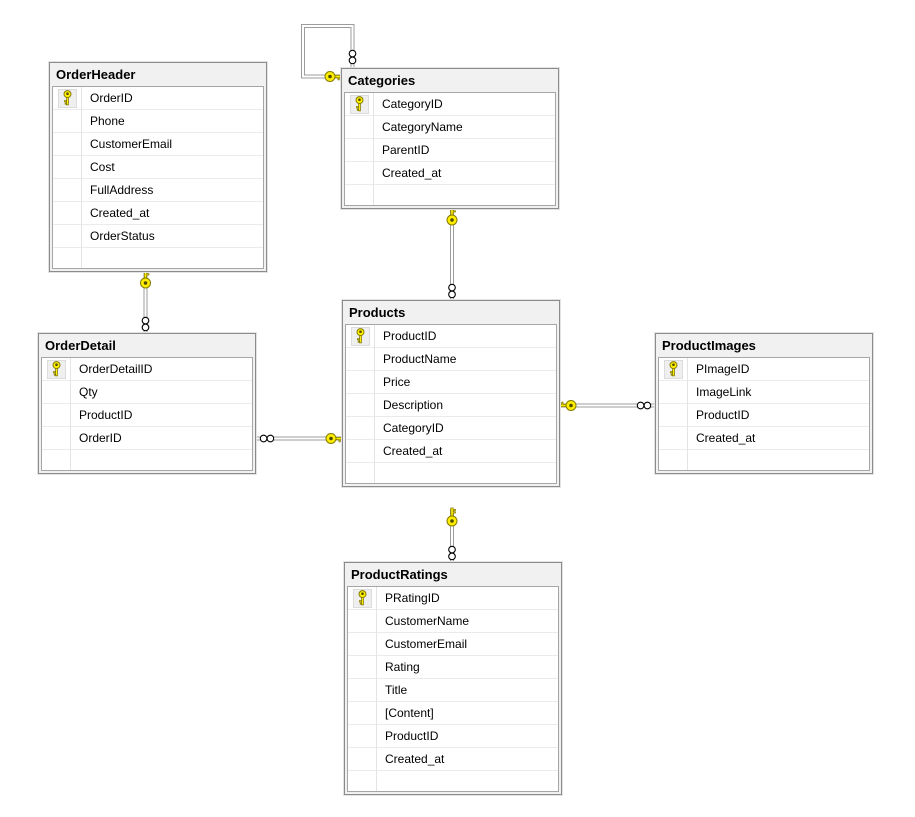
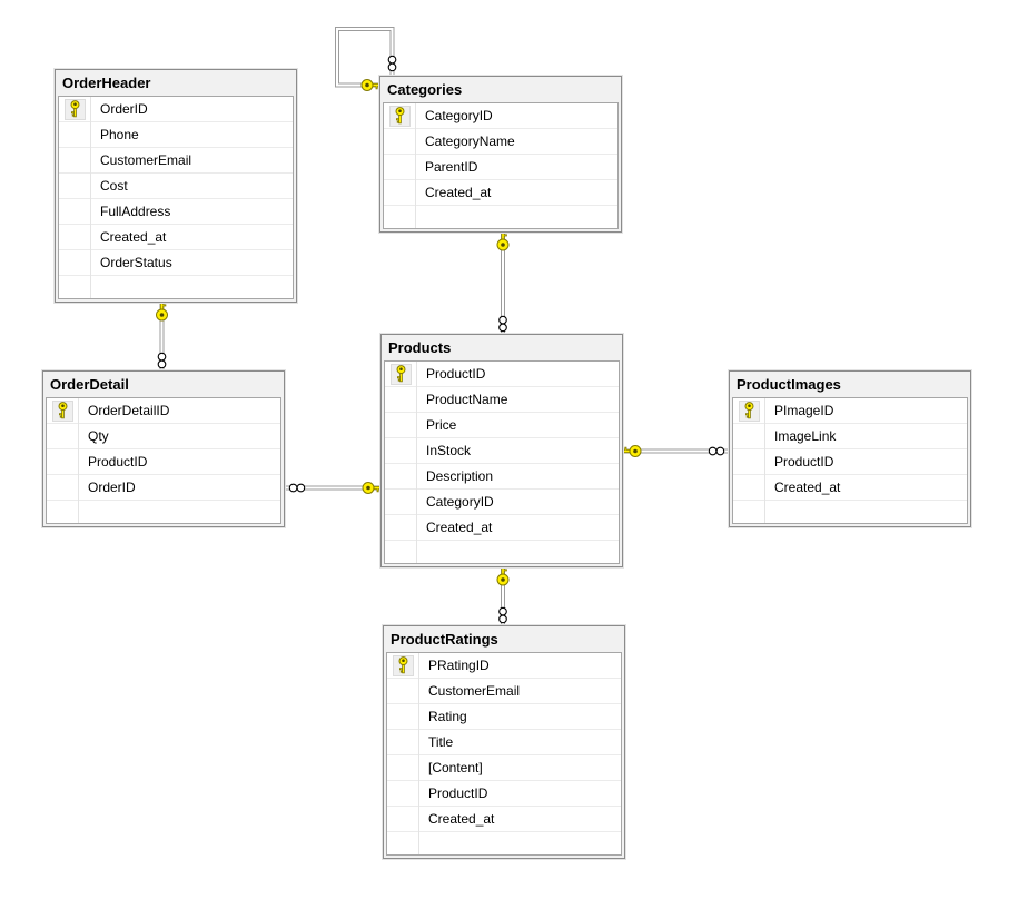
  OrderHeader
  OrderID
  Phone
  CustomerEmail
  Cost
  FullAddress
  Created_at
  OrderStatus
  Categories
  CategoryID
  CategoryName
  ParentID
  Created_at
  OrderDetail
  OrderDetailID
  Qty
  ProductID
  OrderID
  Products
  ProductID
  ProductName
  Price
+ InStock
  Description
  CategoryID
  Created_at
  ProductImages
  PImageID
  ImageLink
  ProductID
  Created_at
  ProductRatings
  PRatingID
- CustomerName
  CustomerEmail
  Rating
  Title
  [Content]
  ProductID
  Created_at
